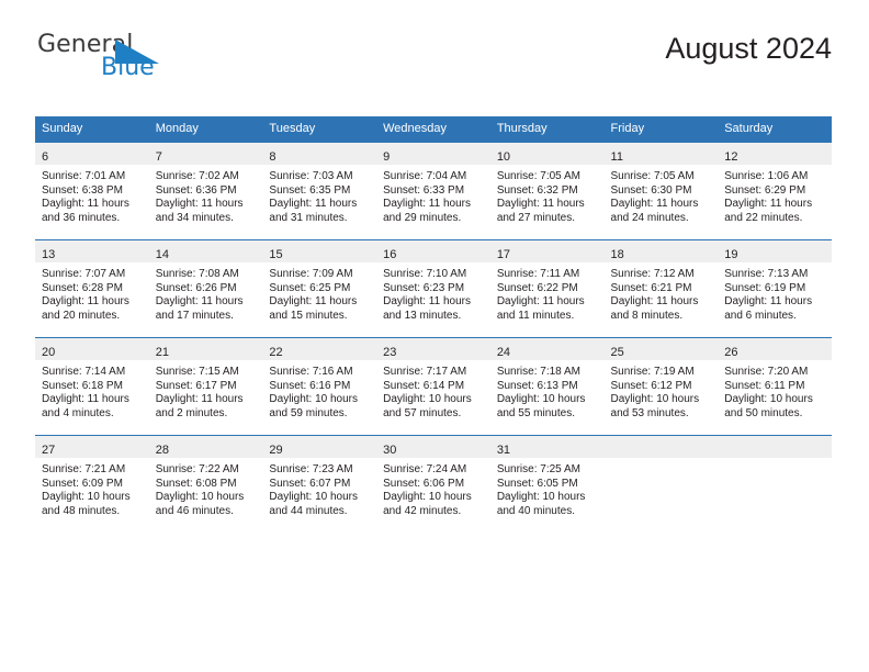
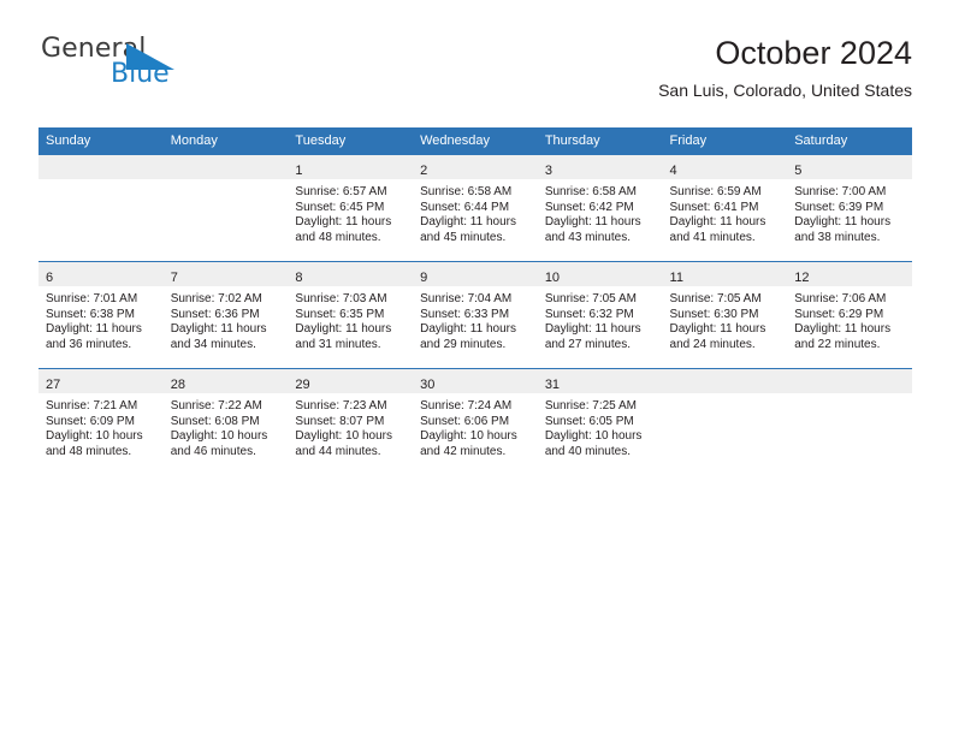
  Generl
  Blue
- August 2024
+ October 2024
+ San Luis, Colorado, United States
  Sunday	Monday	Tuesday	Wednesday	Thursday	Friday	Saturday
+ 		1Sunrise: 6:57 AMSunset: 6:45 PMDaylight: 11 hoursand 48 minutes.	2Sunrise: 6:58 AMSunset: 6:44 PMDaylight: 11 hoursand 45 minutes.	3Sunrise: 6:58 AMSunset: 6:42 PMDaylight: 11 hoursand 43 minutes.	4Sunrise: 6:59 AMSunset: 6:41 PMDaylight: 11 hoursand 41 minutes.	5Sunrise: 7:00 AMSunset: 6:39 PMDaylight: 11 hoursand 38 minutes.
- 6Sunrise: 7:01 AMSunset: 6:38 PMDaylight: 11 hoursand 36 minutes.	7Sunrise: 7:02 AMSunset: 6:36 PMDaylight: 11 hoursand 34 minutes.	8Sunrise: 7:03 AMSunset: 6:35 PMDaylight: 11 hoursand 31 minutes.	9Sunrise: 7:04 AMSunset: 6:33 PMDaylight: 11 hoursand 29 minutes.	10Sunrise: 7:05 AMSunset: 6:32 PMDaylight: 11 hoursand 27 minutes.	11Sunrise: 7:05 AMSunset: 6:30 PMDaylight: 11 hoursand 24 minutes.	12Sunrise: 1:06 AMSunset: 6:29 PMDaylight: 11 hoursand 22 minutes.
+ 6Sunrise: 7:01 AMSunset: 6:38 PMDaylight: 11 hoursand 36 minutes.	7Sunrise: 7:02 AMSunset: 6:36 PMDaylight: 11 hoursand 34 minutes.	8Sunrise: 7:03 AMSunset: 6:35 PMDaylight: 11 hoursand 31 minutes.	9Sunrise: 7:04 AMSunset: 6:33 PMDaylight: 11 hoursand 29 minutes.	10Sunrise: 7:05 AMSunset: 6:32 PMDaylight: 11 hoursand 27 minutes.	11Sunrise: 7:05 AMSunset: 6:30 PMDaylight: 11 hoursand 24 minutes.	12Sunrise: 7:06 AMSunset: 6:29 PMDaylight: 11 hoursand 22 minutes.
- 13Sunrise: 7:07 AMSunset: 6:28 PMDaylight: 11 hoursand 20 minutes.	14Sunrise: 7:08 AMSunset: 6:26 PMDaylight: 11 hoursand 17 minutes.	15Sunrise: 7:09 AMSunset: 6:25 PMDaylight: 11 hoursand 15 minutes.	16Sunrise: 7:10 AMSunset: 6:23 PMDaylight: 11 hoursand 13 minutes.	17Sunrise: 7:11 AMSunset: 6:22 PMDaylight: 11 hoursand 11 minutes.	18Sunrise: 7:12 AMSunset: 6:21 PMDaylight: 11 hoursand 8 minutes.	19Sunrise: 7:13 AMSunset: 6:19 PMDaylight: 11 hoursand 6 minutes.
- 20Sunrise: 7:14 AMSunset: 6:18 PMDaylight: 11 hoursand 4 minutes.	21Sunrise: 7:15 AMSunset: 6:17 PMDaylight: 11 hoursand 2 minutes.	22Sunrise: 7:16 AMSunset: 6:16 PMDaylight: 10 hoursand 59 minutes.	23Sunrise: 7:17 AMSunset: 6:14 PMDaylight: 10 hoursand 57 minutes.	24Sunrise: 7:18 AMSunset: 6:13 PMDaylight: 10 hoursand 55 minutes.	25Sunrise: 7:19 AMSunset: 6:12 PMDaylight: 10 hoursand 53 minutes.	26Sunrise: 7:20 AMSunset: 6:11 PMDaylight: 10 hoursand 50 minutes.
- 27Sunrise: 7:21 AMSunset: 6:09 PMDaylight: 10 hoursand 48 minutes.	28Sunrise: 7:22 AMSunset: 6:08 PMDaylight: 10 hoursand 46 minutes.	29Sunrise: 7:23 AMSunset: 6:07 PMDaylight: 10 hoursand 44 minutes.	30Sunrise: 7:24 AMSunset: 6:06 PMDaylight: 10 hoursand 42 minutes.	31Sunrise: 7:25 AMSunset: 6:05 PMDaylight: 10 hoursand 40 minutes.
+ 27Sunrise: 7:21 AMSunset: 6:09 PMDaylight: 10 hoursand 48 minutes.	28Sunrise: 7:22 AMSunset: 6:08 PMDaylight: 10 hoursand 46 minutes.	29Sunrise: 7:23 AMSunset: 8:07 PMDaylight: 10 hoursand 44 minutes.	30Sunrise: 7:24 AMSunset: 6:06 PMDaylight: 10 hoursand 42 minutes.	31Sunrise: 7:25 AMSunset: 6:05 PMDaylight: 10 hoursand 40 minutes.
